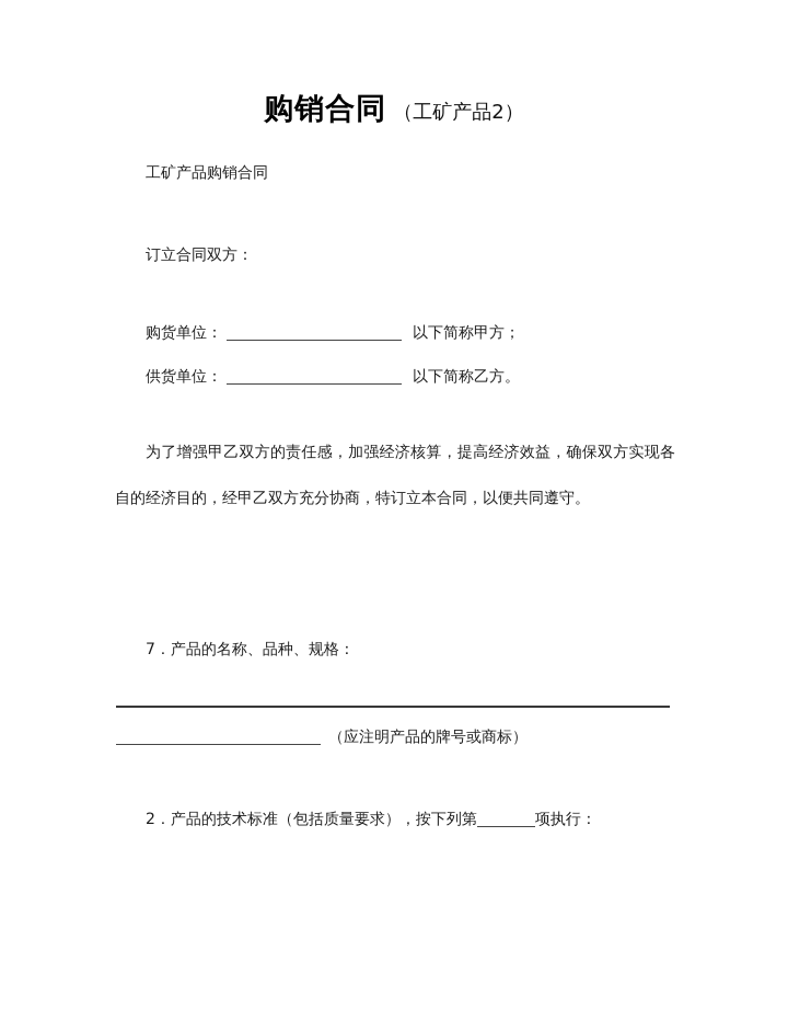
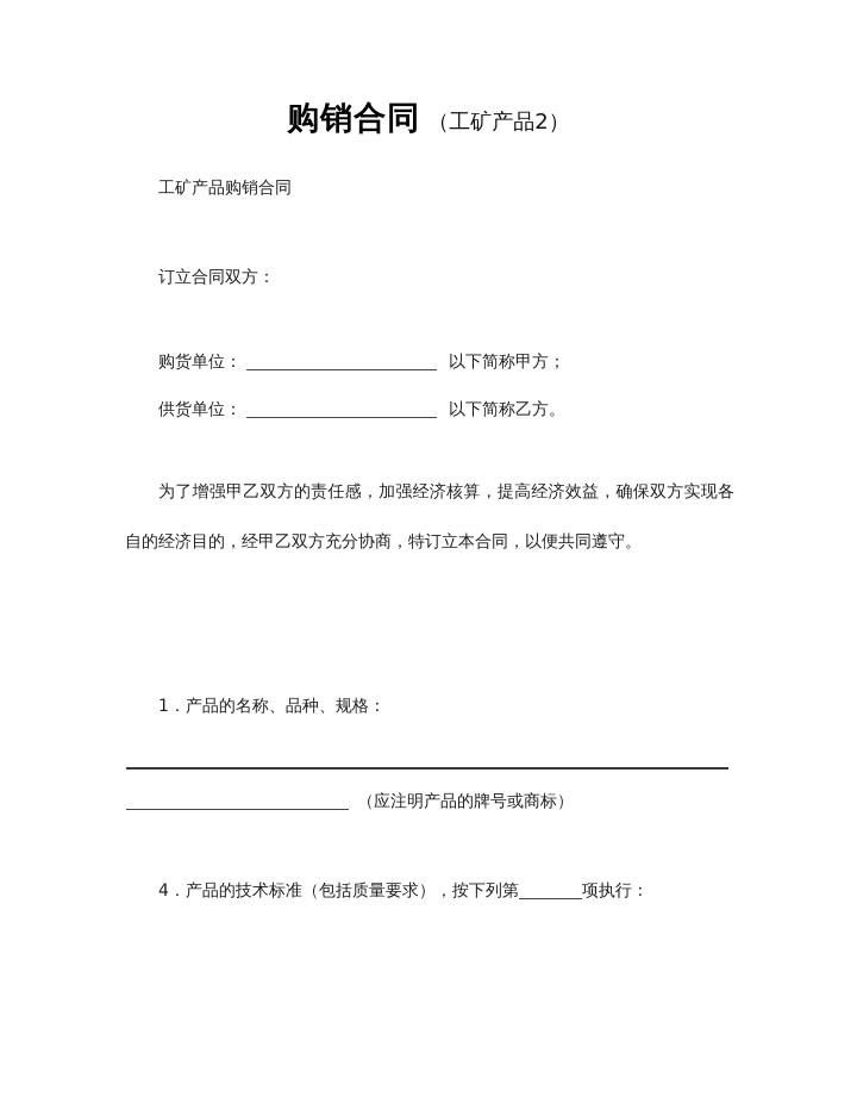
  购销合同
  （工矿产品2）
  工矿产品购销合同
  订立合同双方：
  购货单位： 以下简称甲方；
  供货单位： 以下简称乙方。
  为了增强甲乙双方的责任感，加强经济核算，提高经济效益，确保双方实现各自的经济目的，经甲乙双方充分协商，特订立本合同，以便共同遵守。
- 7．产品的名称、品种、规格：
+ 1．产品的名称、品种、规格：
  （应注明产品的牌号或商标）
- 2．产品的技术标准（包括质量要求），按下列第 项执行：
+ 4．产品的技术标准（包括质量要求），按下列第 项执行：
